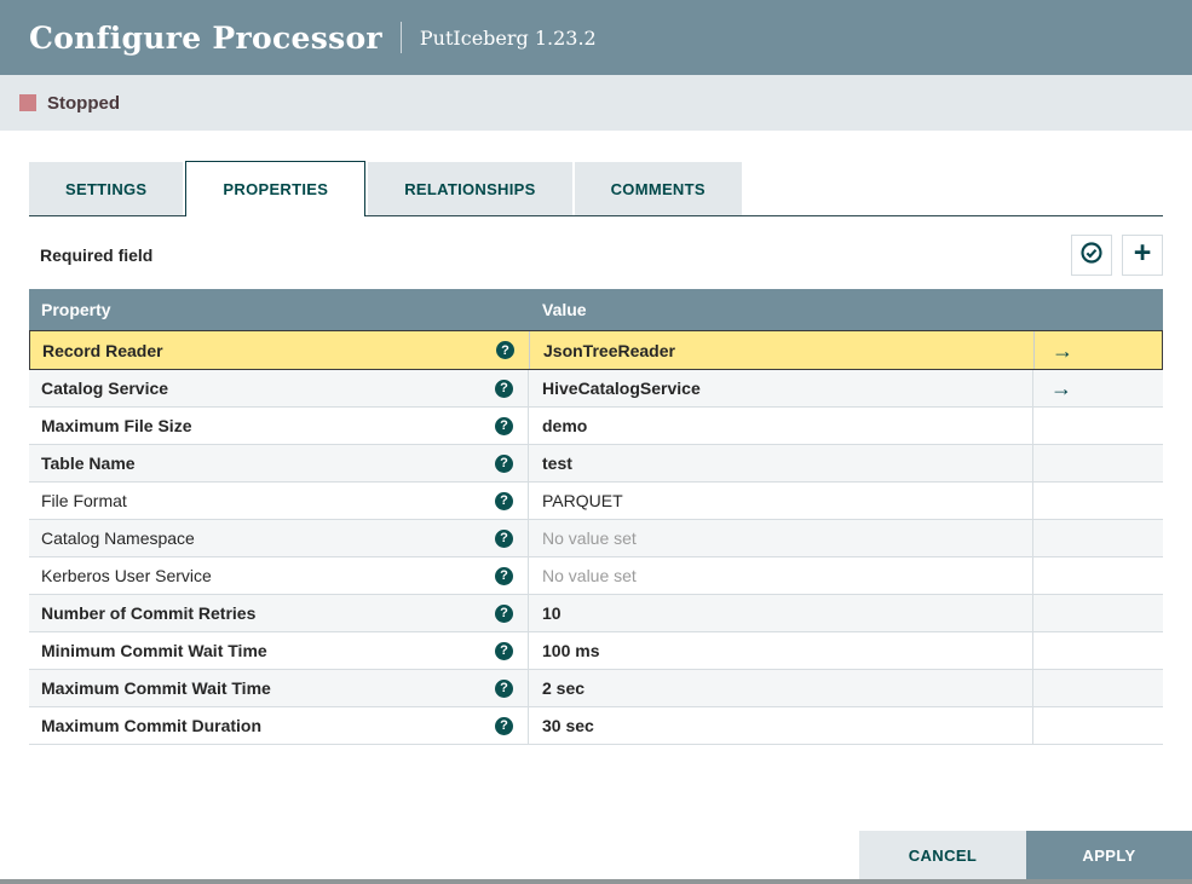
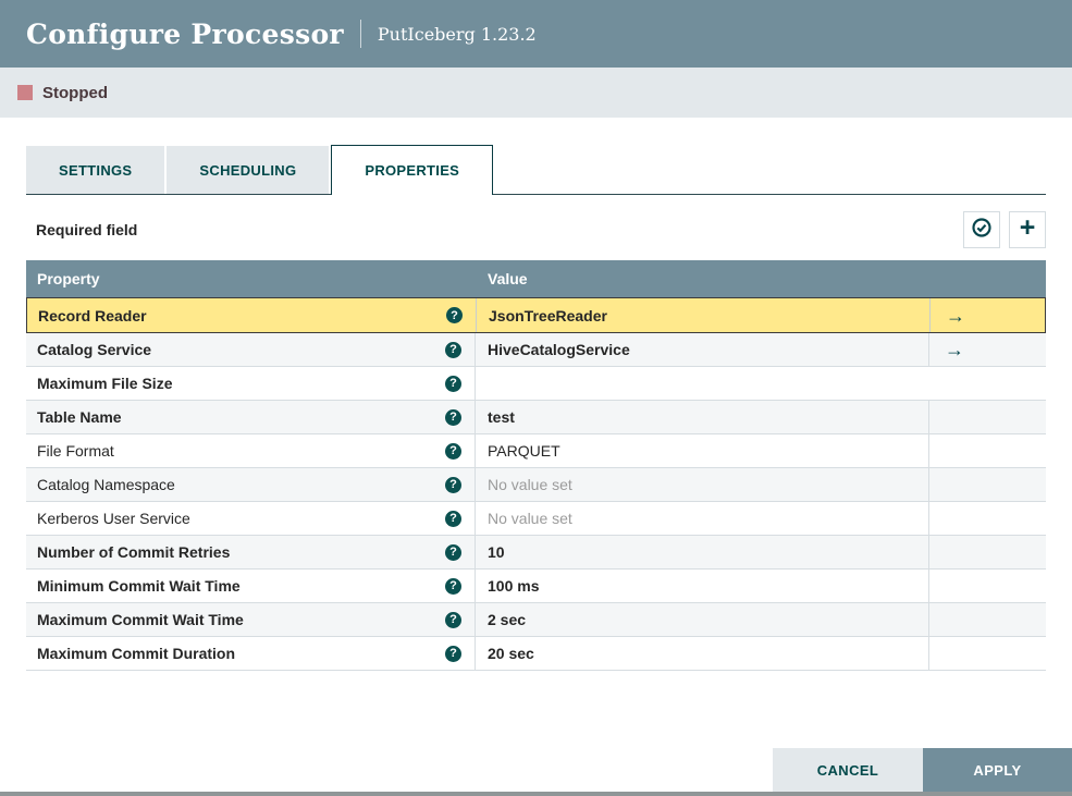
  Configure Processor
  PutIceberg 1.23.2
  Stopped
  SETTINGS
+ SCHEDULING
  PROPERTIES
- RELATIONSHIPS
- COMMENTS
  Required field
  +
  Property
  Value
  Record Reader
  ?
  JsonTreeReader
  →
  Catalog Service
  ?
  HiveCatalogService
  →
  Maximum File Size
  ?
- demo
  Table Name
  ?
  test
  File Format
  ?
  PARQUET
  Catalog Namespace
  ?
  No value set
  Kerberos User Service
  ?
  No value set
  Number of Commit Retries
  ?
  10
  Minimum Commit Wait Time
  ?
  100 ms
  Maximum Commit Wait Time
  ?
  2 sec
  Maximum Commit Duration
  ?
- 30 sec
+ 20 sec
  CANCEL
  APPLY
